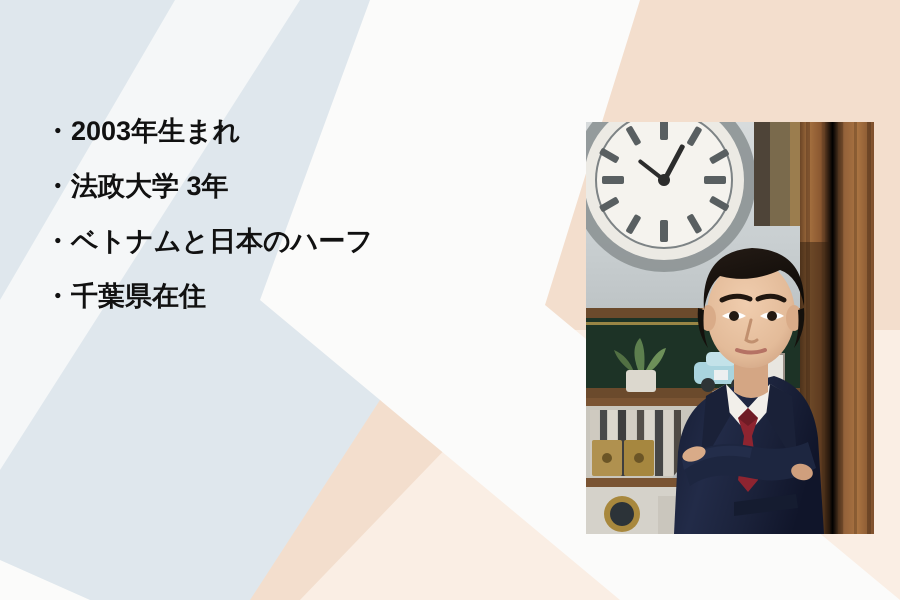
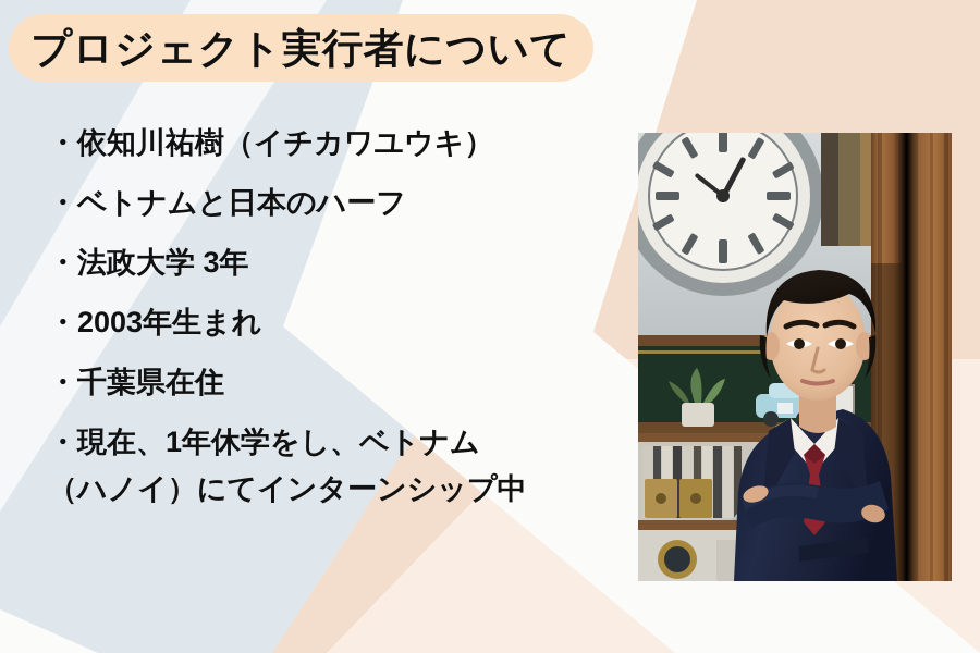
+ プロジェクト実行者について
+ ・依知川祐樹（イチカワユウキ）
- ・2003年生まれ
+ ・ベトナムと日本のハーフ
  ・法政大学 3年
- ・ベトナムと日本のハーフ
+ ・2003年生まれ
  ・千葉県在住
+ ・現在、1年休学をし、ベトナム
+ （ハノイ）にてインターンシップ中
